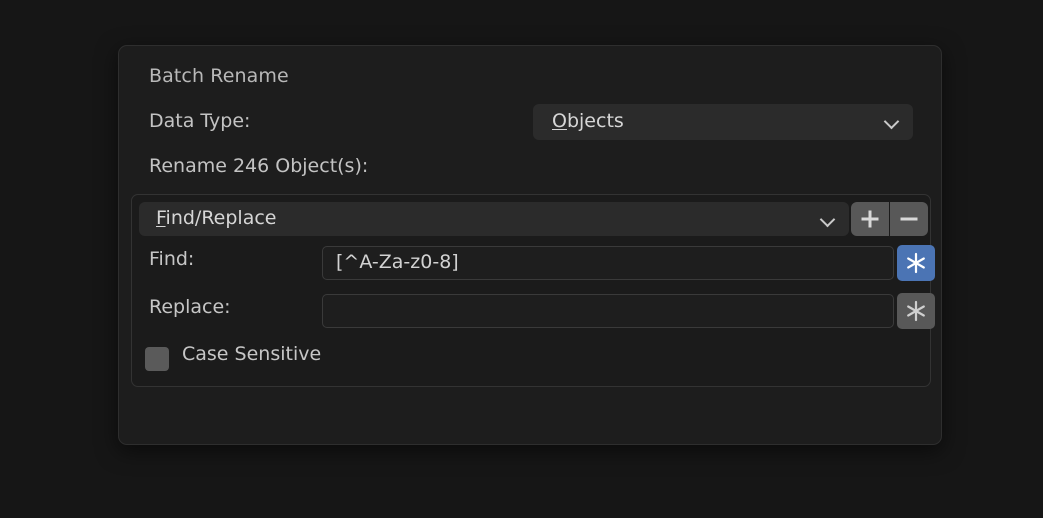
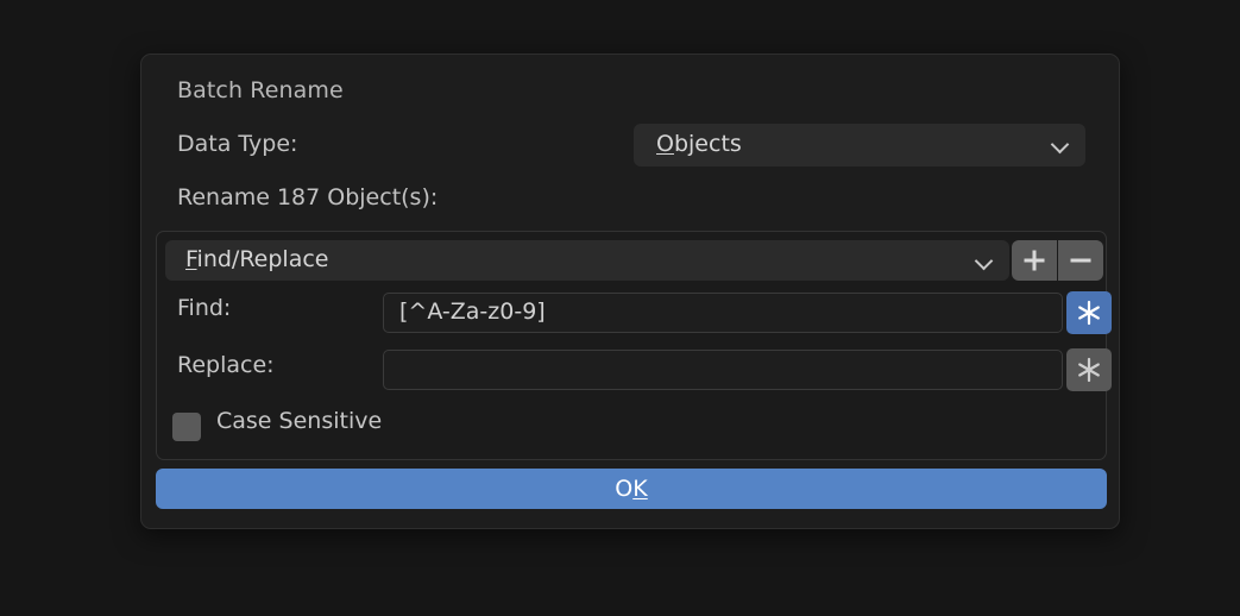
  Batch Rename
  Data Type:
  Objects
- Rename 246 Object(s):
+ Rename 187 Object(s):
  Find/Replace
  Find:
- [^A-Za-z0-8]
+ [^A-Za-z0-9]
  Replace:
  Case Sensitive
+ OK
